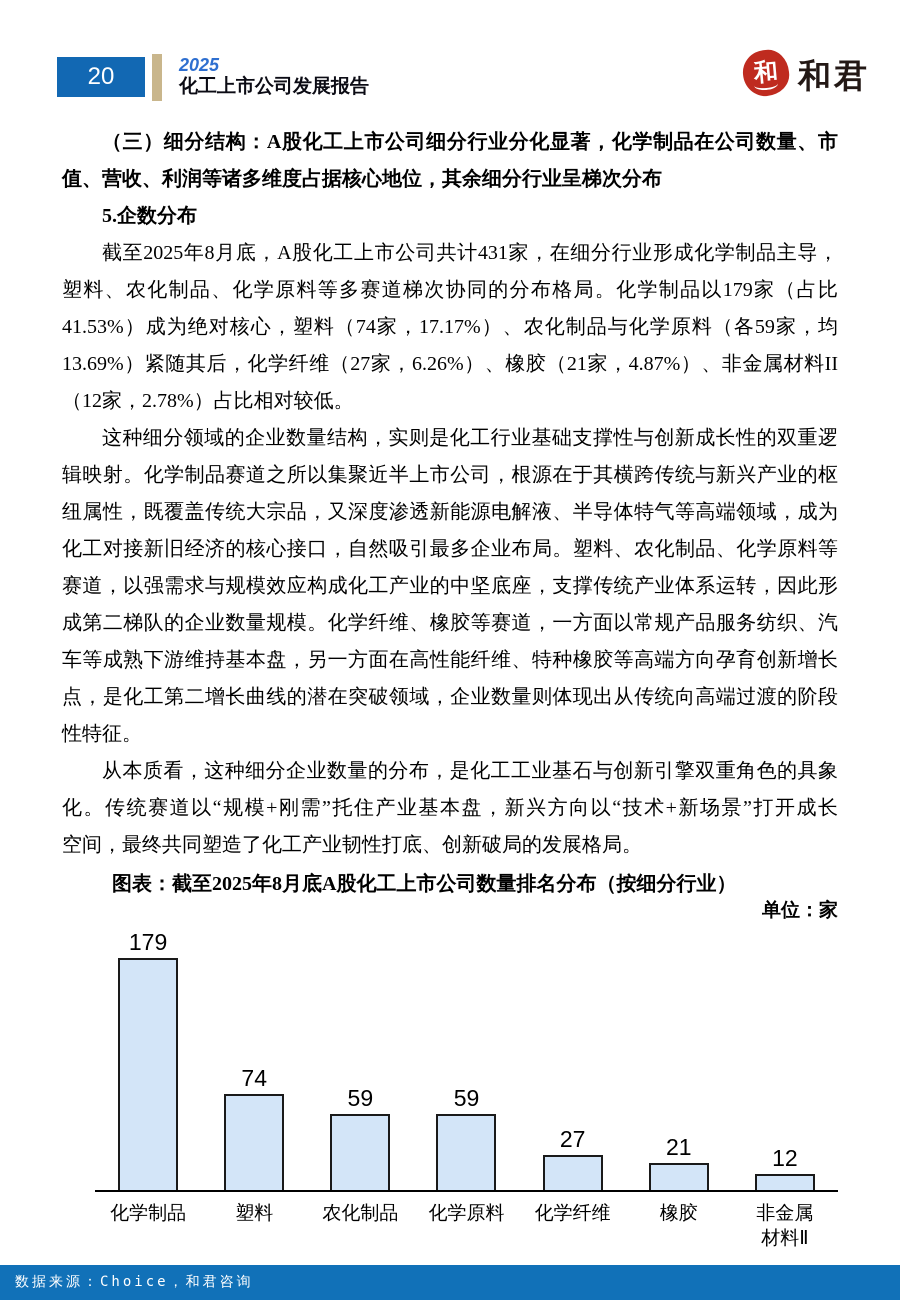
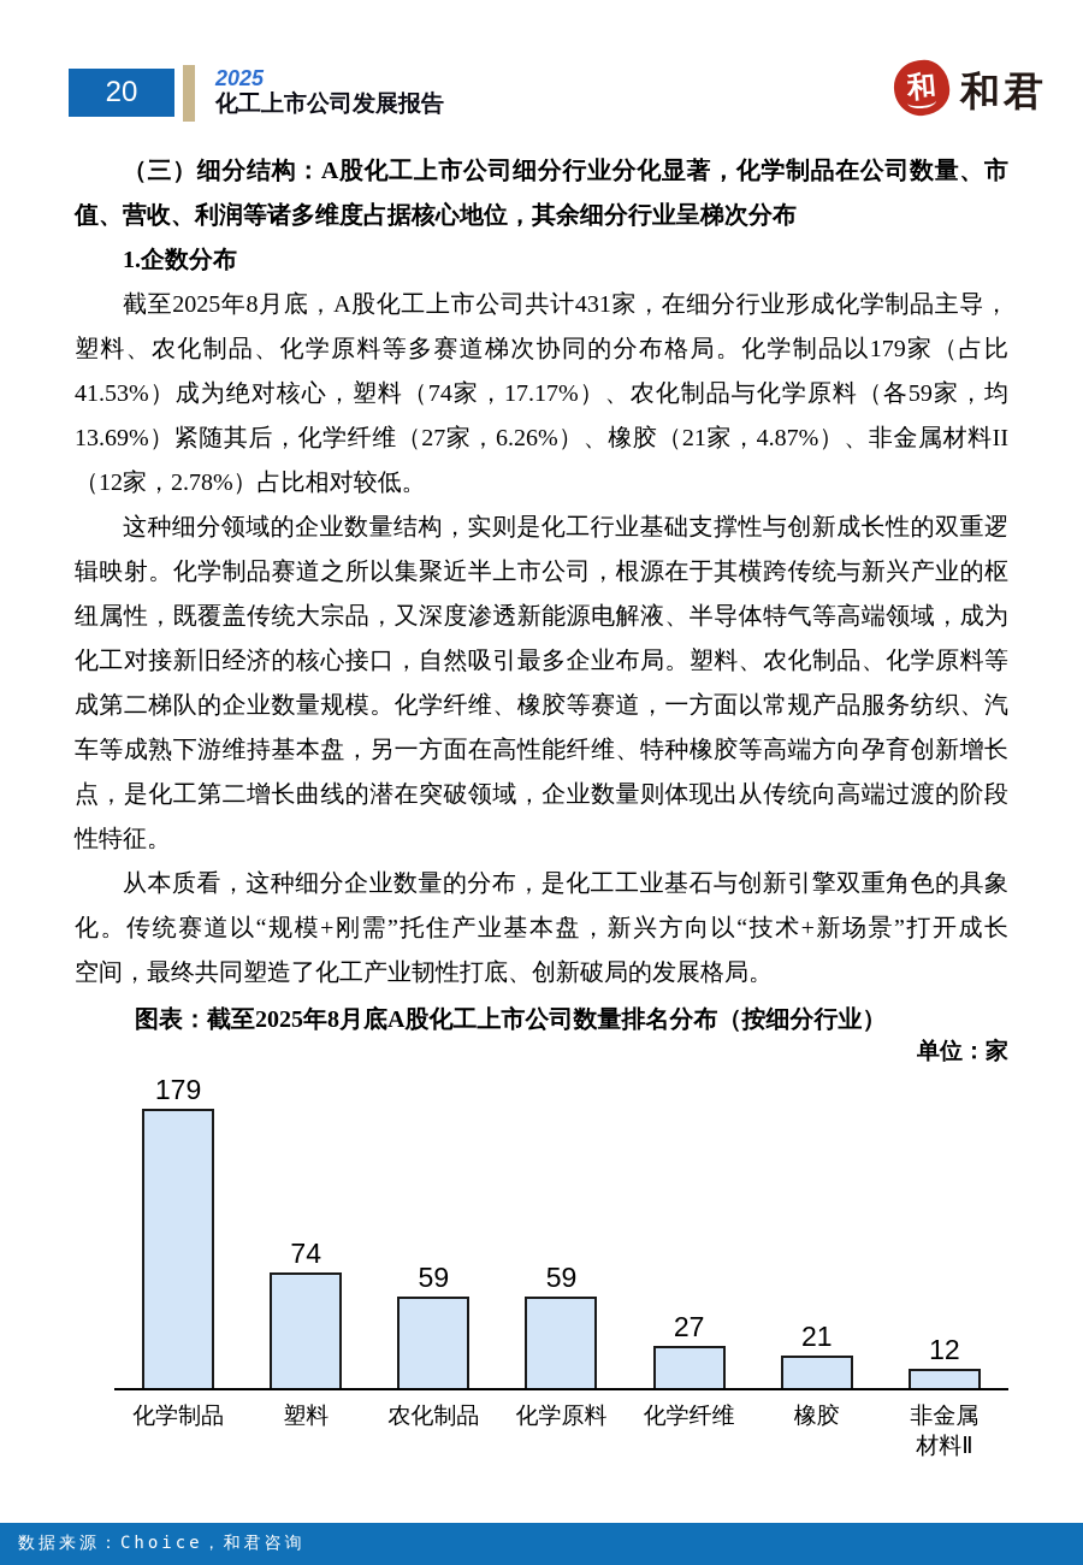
  20
  2025
  化工上市公司发展报告
  和君
  （三）细分结构：A股化工上市公司细分行业分化显著，化学制品在公司数量、市
  值、营收、利润等诸多维度占据核心地位，其余细分行业呈梯次分布
- 5.企数分布
+ 1.企数分布
  截至2025年8月底，A股化工上市公司共计431家，在细分行业形成化学制品主导，
  塑料、农化制品、化学原料等多赛道梯次协同的分布格局。化学制品以179家（占比
  41.53%）成为绝对核心，塑料（74家，17.17%）、农化制品与化学原料（各59家，均
  13.69%）紧随其后，化学纤维（27家，6.26%）、橡胶（21家，4.87%）、非金属材料II
  （12家，2.78%）占比相对较低。
  这种细分领域的企业数量结构，实则是化工行业基础支撑性与创新成长性的双重逻
  辑映射。化学制品赛道之所以集聚近半上市公司，根源在于其横跨传统与新兴产业的枢
  纽属性，既覆盖传统大宗品，又深度渗透新能源电解液、半导体特气等高端领域，成为
  化工对接新旧经济的核心接口，自然吸引最多企业布局。塑料、农化制品、化学原料等
- 赛道，以强需求与规模效应构成化工产业的中坚底座，支撑传统产业体系运转，因此形
  成第二梯队的企业数量规模。化学纤维、橡胶等赛道，一方面以常规产品服务纺织、汽
  车等成熟下游维持基本盘，另一方面在高性能纤维、特种橡胶等高端方向孕育创新增长
  点，是化工第二增长曲线的潜在突破领域，企业数量则体现出从传统向高端过渡的阶段
  性特征。
  从本质看，这种细分企业数量的分布，是化工工业基石与创新引擎双重角色的具象
  化。传统赛道以“规模+刚需”托住产业基本盘，新兴方向以“技术+新场景”打开成长
  空间，最终共同塑造了化工产业韧性打底、创新破局的发展格局。
  图表：截至2025年8月底A股化工上市公司数量排名分布（按细分行业）
  单位：家
  179
  74
  59
  59
  27
  21
  12
  化学制品
  塑料
  农化制品
  化学原料
  化学纤维
  橡胶
  非金属
  材料Ⅱ
  数据来源：Choice，和君咨询
